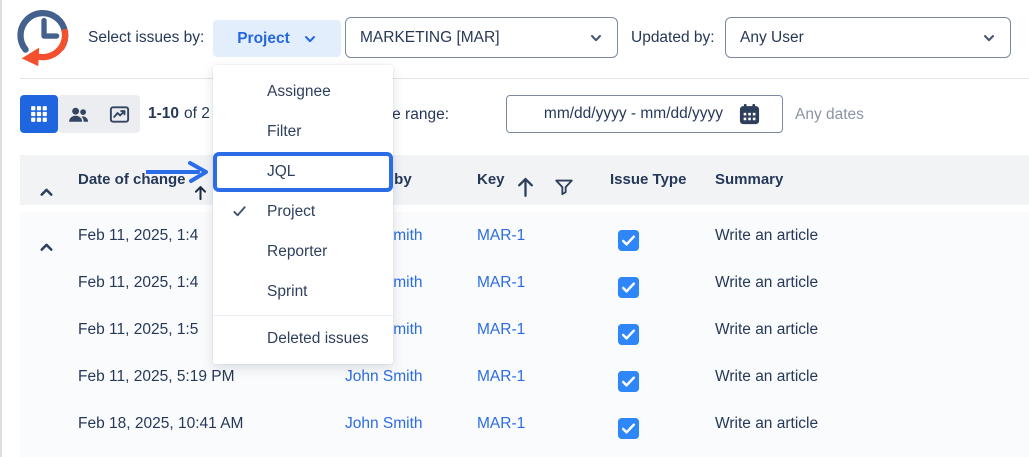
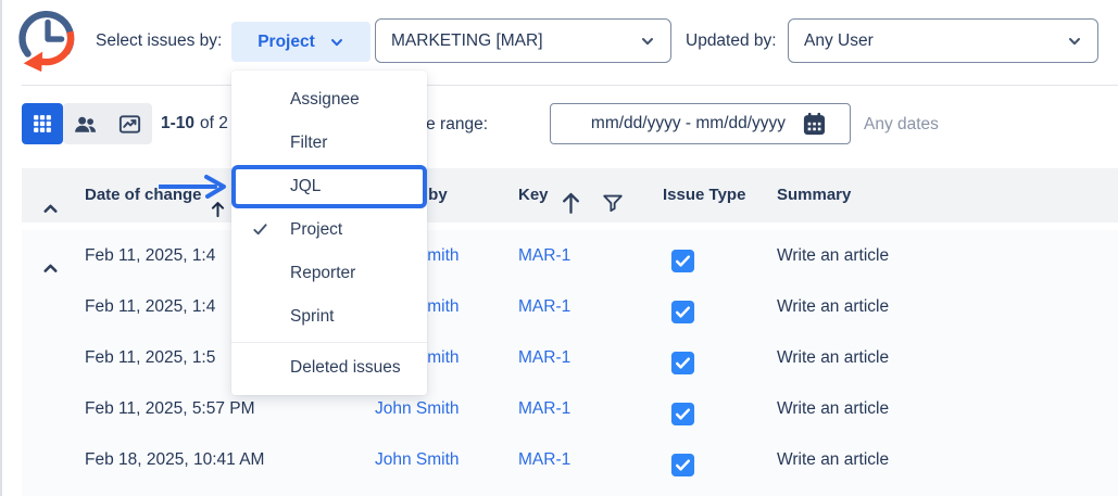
  Select issues by:
  Project
  MARKETING [MAR]
  Updated by:
  Any User
  1-10 of 2
  e range:
  mm/dd/yyyy - mm/dd/yyyy
  Any dates
  Date of change
  Key
  Issue Type
  Summary
  Feb 11, 2025, 1:4
  MAR-1
  Write an article
  Feb 11, 2025, 1:4
  MAR-1
  Write an article
  Feb 11, 2025, 1:5
  MAR-1
  Write an article
- Feb 11, 2025, 5:19 PM
+ Feb 11, 2025, 5:57 PM
  John Smith
  MAR-1
  Write an article
  Feb 18, 2025, 10:41 AM
  John Smith
  MAR-1
  Write an article
  Assignee
  Filter
  JQL
  Project
  Reporter
  Sprint
  Deleted issues
